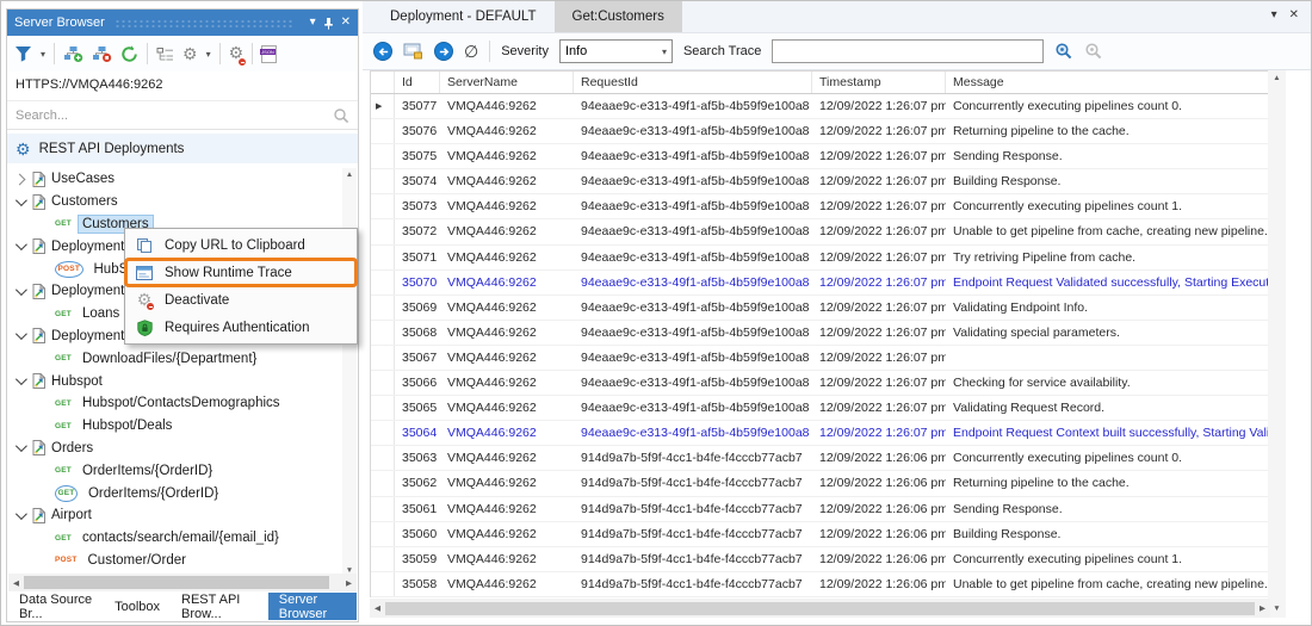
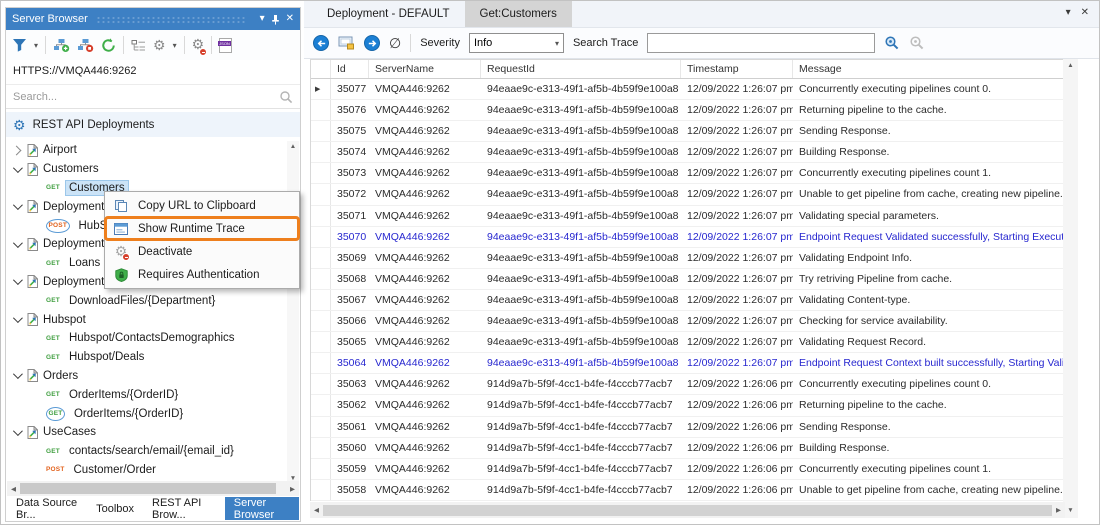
  Server Browser
  ▾
  ✕
  ▾
  ⚙
  ▾
  ⚙
  HTTPS://VMQA446:9262
  Search...
  ⚙
  REST API Deployments
- UseCases
+ Airport
  Customers
  Customers
  Deployment
  Deployment
  Loans
  Deployment
  DownloadFiles/{Department}
  Hubspot
  Hubspot/ContactsDemographics
  Hubspot/Deals
  Orders
  OrderItems/{OrderID}
  OrderItems/{OrderID}
- Airport
+ UseCases
  contacts/search/email/{email_id}
  Customer/Order
  Data Source Br...
  Toolbox
  REST API Brow...
  Server Browser
  Copy URL to Clipboard
  Show Runtime Trace
  ⚙
  Deactivate
  Requires Authentication
  Deployment - DEFAULT
  Get:Customers
  ▾
  ✕
  ∅
  Severity
  Info
  ▾
  Search Trace
  Id
  ServerName
  RequestId
  Timestamp
  Message
  35077
  VMQA446:9262
  94eaae9c-e313-49f1-af5b-4b59f9e100a8
  12/09/2022 1:26:07 pm
  Concurrently executing pipelines count 0.
  35076
  VMQA446:9262
  94eaae9c-e313-49f1-af5b-4b59f9e100a8
  12/09/2022 1:26:07 pm
  Returning pipeline to the cache.
  35075
  VMQA446:9262
  94eaae9c-e313-49f1-af5b-4b59f9e100a8
  12/09/2022 1:26:07 pm
  Sending Response.
  35074
  VMQA446:9262
  94eaae9c-e313-49f1-af5b-4b59f9e100a8
  12/09/2022 1:26:07 pm
  Building Response.
  35073
  VMQA446:9262
  94eaae9c-e313-49f1-af5b-4b59f9e100a8
  12/09/2022 1:26:07 pm
  Concurrently executing pipelines count 1.
  35072
  VMQA446:9262
  94eaae9c-e313-49f1-af5b-4b59f9e100a8
  12/09/2022 1:26:07 pm
  Unable to get pipeline from cache, creating new pipeline.
  35071
  VMQA446:9262
  94eaae9c-e313-49f1-af5b-4b59f9e100a8
  12/09/2022 1:26:07 pm
- Try retriving Pipeline from cache.
+ Validating special parameters.
  35070
  VMQA446:9262
  94eaae9c-e313-49f1-af5b-4b59f9e100a8
  12/09/2022 1:26:07 pm
  Endpoint Request Validated successfully, Starting Execu
  35069
  VMQA446:9262
  94eaae9c-e313-49f1-af5b-4b59f9e100a8
  12/09/2022 1:26:07 pm
  Validating Endpoint Info.
  35068
  VMQA446:9262
  94eaae9c-e313-49f1-af5b-4b59f9e100a8
  12/09/2022 1:26:07 pm
- Validating special parameters.
+ Try retriving Pipeline from cache.
  35067
  VMQA446:9262
  94eaae9c-e313-49f1-af5b-4b59f9e100a8
  12/09/2022 1:26:07 pm
+ Validating Content-type.
  35066
  VMQA446:9262
  94eaae9c-e313-49f1-af5b-4b59f9e100a8
  12/09/2022 1:26:07 pm
  Checking for service availability.
  35065
  VMQA446:9262
  94eaae9c-e313-49f1-af5b-4b59f9e100a8
  12/09/2022 1:26:07 pm
  Validating Request Record.
  35064
  VMQA446:9262
  94eaae9c-e313-49f1-af5b-4b59f9e100a8
  12/09/2022 1:26:07 pm
  Endpoint Request Context built successfully, Starting Val
  35063
  VMQA446:9262
  914d9a7b-5f9f-4cc1-b4fe-f4cccb77acb7
  12/09/2022 1:26:06 pm
  Concurrently executing pipelines count 0.
  35062
  VMQA446:9262
  914d9a7b-5f9f-4cc1-b4fe-f4cccb77acb7
  12/09/2022 1:26:06 pm
  Returning pipeline to the cache.
  35061
  VMQA446:9262
  914d9a7b-5f9f-4cc1-b4fe-f4cccb77acb7
  12/09/2022 1:26:06 pm
  Sending Response.
  35060
  VMQA446:9262
  914d9a7b-5f9f-4cc1-b4fe-f4cccb77acb7
  12/09/2022 1:26:06 pm
  Building Response.
  35059
  VMQA446:9262
  914d9a7b-5f9f-4cc1-b4fe-f4cccb77acb7
  12/09/2022 1:26:06 pm
  Concurrently executing pipelines count 1.
  35058
  VMQA446:9262
  914d9a7b-5f9f-4cc1-b4fe-f4cccb77acb7
  12/09/2022 1:26:06 pm
  Unable to get pipeline from cache, creating new pipeline.
